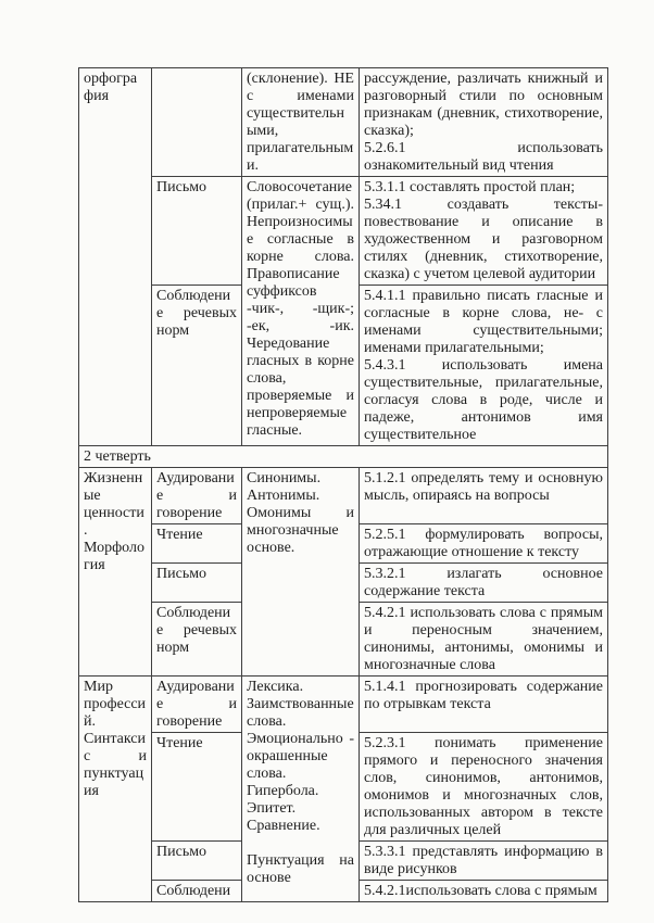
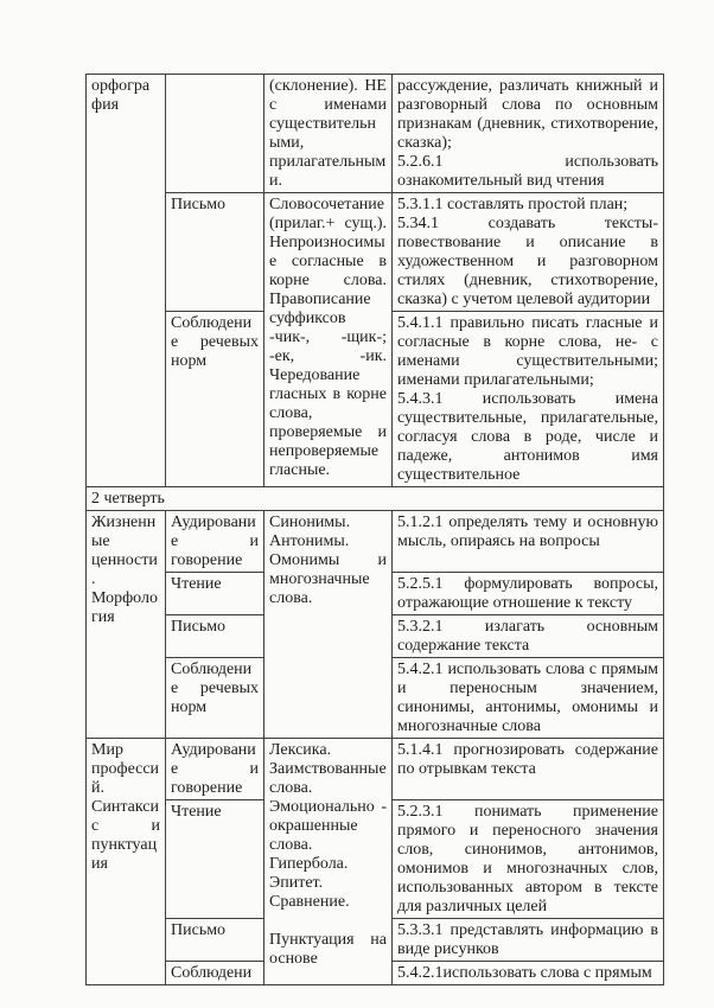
- орфография		(склонение). НЕ с именами существительными, прилагательными.	рассуждение, различать книжный и разговорный стили по основным признакам (дневник, стихотворение, сказка); 5.2.6.1 использовать ознакомительный вид чтения
+ орфография		(склонение). НЕ с именами существительными, прилагательными.	рассуждение, различать книжный и разговорный слова по основным признакам (дневник, стихотворение, сказка); 5.2.6.1 использовать ознакомительный вид чтения
  Письмо	Словосочетание (прилаг.+ сущ.). Непроизносимые согласные в корне слова. Правописание суффиксов -чик-, -щик-; -ек, -ик. Чередование гласных в корне слова, проверяемые и непроверяемые гласные.	5.3.1.1 составлять простой план; 5.34.1 создавать тексты-повествование и описание в художественном и разговорном стилях (дневник, стихотворение, сказка) с учетом целевой аудитории
  Соблюдение речевых норм	5.4.1.1 правильно писать гласные и согласные в корне слова, не- с именами существительными; именами прилагательными; 5.4.3.1 использовать имена существительные, прилагательные, согласуя слова в роде, числе и падеже, антонимов имя существительное
  2 четверть
- Жизненные ценности. Морфология	Аудирование и говорение	Синонимы. Антонимы. Омонимы и многозначные основе.	5.1.2.1 определять тему и основную мысль, опираясь на вопросы
+ Жизненные ценности. Морфология	Аудирование и говорение	Синонимы. Антонимы. Омонимы и многозначные слова.	5.1.2.1 определять тему и основную мысль, опираясь на вопросы
  Чтение	5.2.5.1 формулировать вопросы, отражающие отношение к тексту
- Письмо	5.3.2.1 излагать основное содержание текста
+ Письмо	5.3.2.1 излагать основным содержание текста
  Соблюдение речевых норм	5.4.2.1 использовать слова с прямым и переносным значением, синонимы, антонимы, омонимы и многозначные слова
  Мир профессий. Синтаксис и пунктуация	Аудирование и говорение	Лексика. Заимствованные слова. Эмоционально - окрашенные слова. Гипербола. Эпитет. Сравнение. Пунктуация на основе	5.1.4.1 прогнозировать содержание по отрывкам текста
  Чтение	5.2.3.1 понимать применение прямого и переносного значения слов, синонимов, антонимов, омонимов и многозначных слов, использованных автором в тексте для различных целей
  Письмо	5.3.3.1 представлять информацию в виде рисунков
  Соблюдени	5.4.2.1использовать слова с прямым
